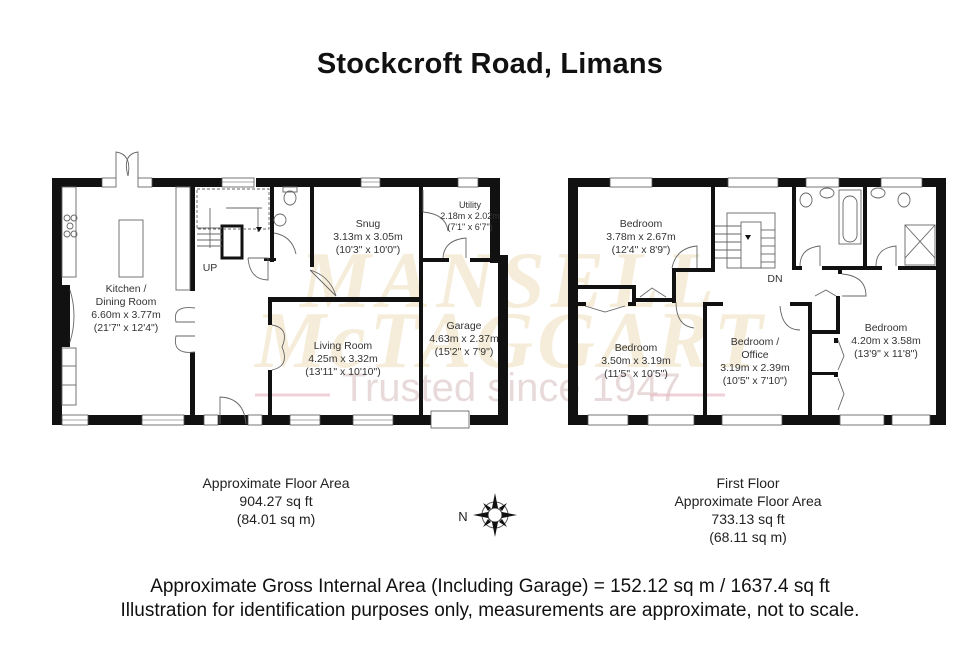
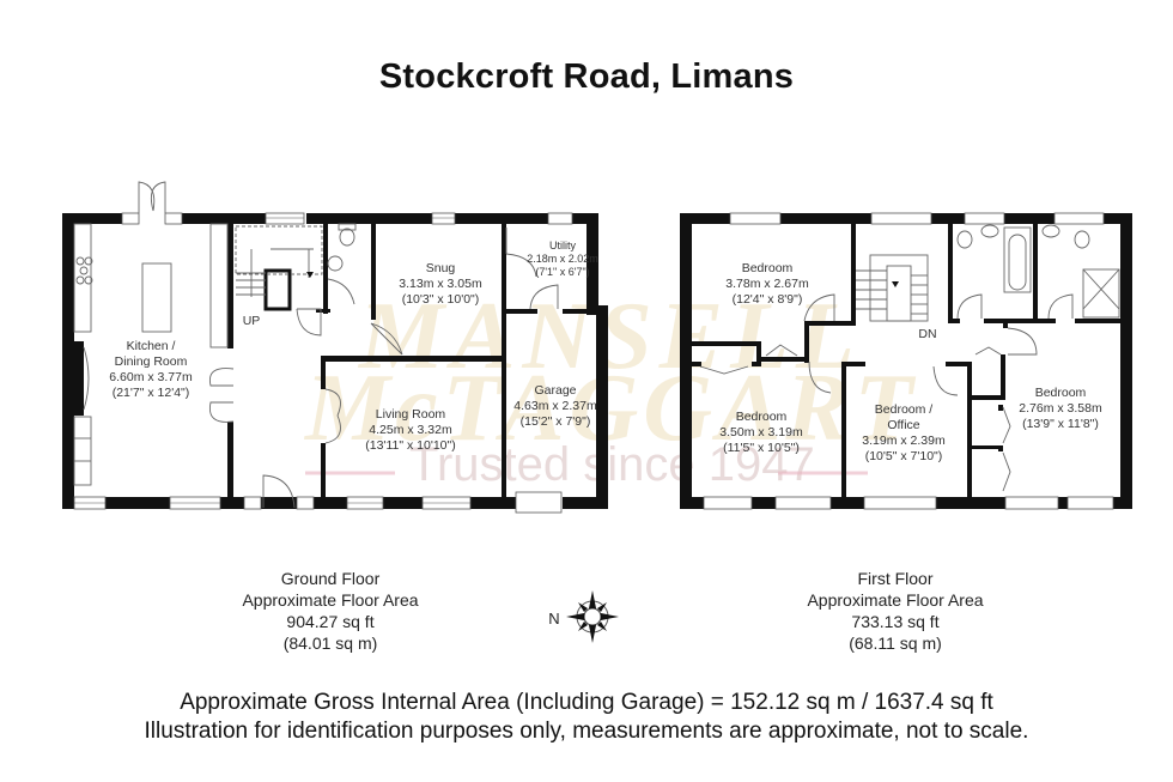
  Stockcroft Road, Limans
  MANSELL
  McTAART
  Trusted sinc 1947
  Kitchen /
  Dining Room
  6.60m x 3.77m
  (21'7" x 12'4")
  UP
  Snug
  3.13m x 3.05m
  (10'3" x 10'0")
  Utility
  2.18m x 2.02m
  (7'1" x 6'7")
  Living Room
  4.25m x 3.32m
  (13'11" x 10'10")
  Garage
  4.63m x 2.37m
  (15'2" x 7'9")
  Bedroom
  3.78m x 2.67m
  (12'4" x 8'9")
  DN
  Bedroom
  3.50m x 3.19m
  (11'5" x 10'5")
  Bedroom /
  Office
  3.19m x 2.39m
  (10'5" x 7'10")
  Bedroom
- 4.20m x 3.58m
+ 2.76m x 3.58m
  (13'9" x 11'8")
+ Ground Floor
  Approximate Floor Area
  904.27 sq ft
  (84.01 sq m)
  First Floor
  Approximate Floor Area
  733.13 sq ft
  (68.11 sq m)
  N
  Approximate Gross Internal Area (Including Garage) = 152.12 sq m / 1637.4 sq ft
  Illustration for identification purposes only, measurements are approximate, not to scale.
